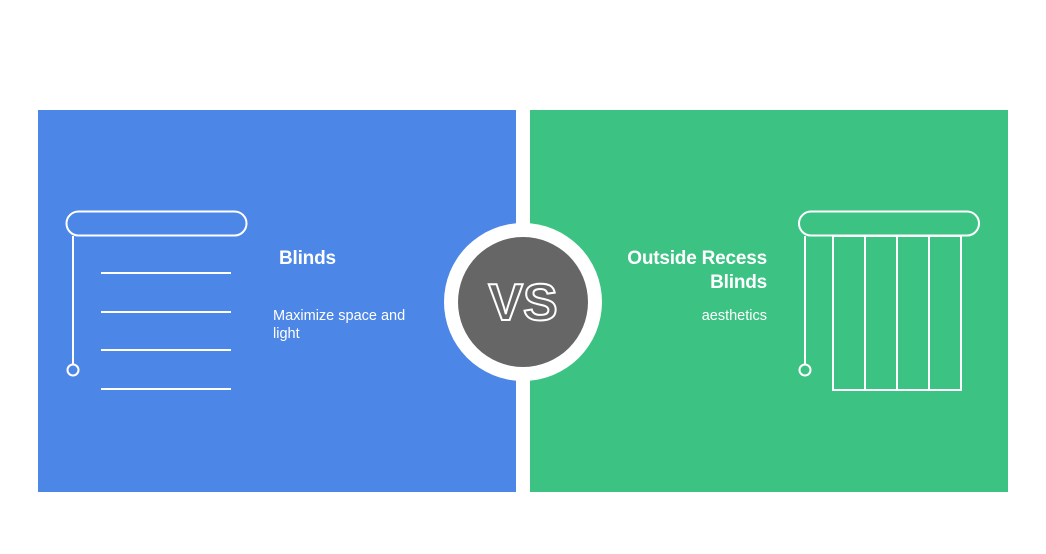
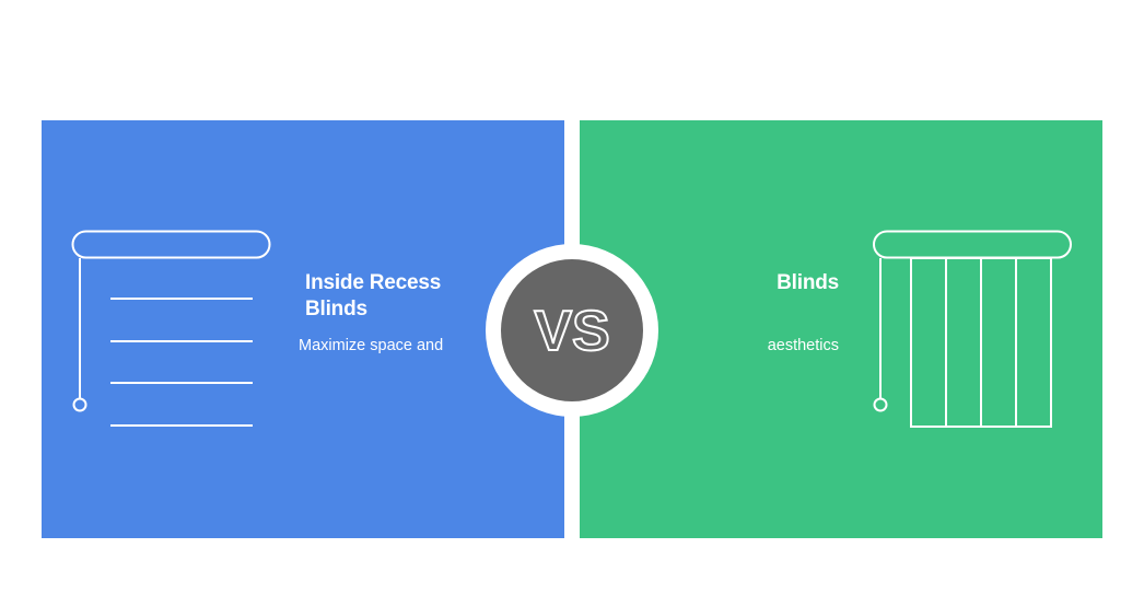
+ Inside Recess
  Blinds
  Maximize space and
- light
- Outside Recess
  Blinds
  aesthetics
  VS
